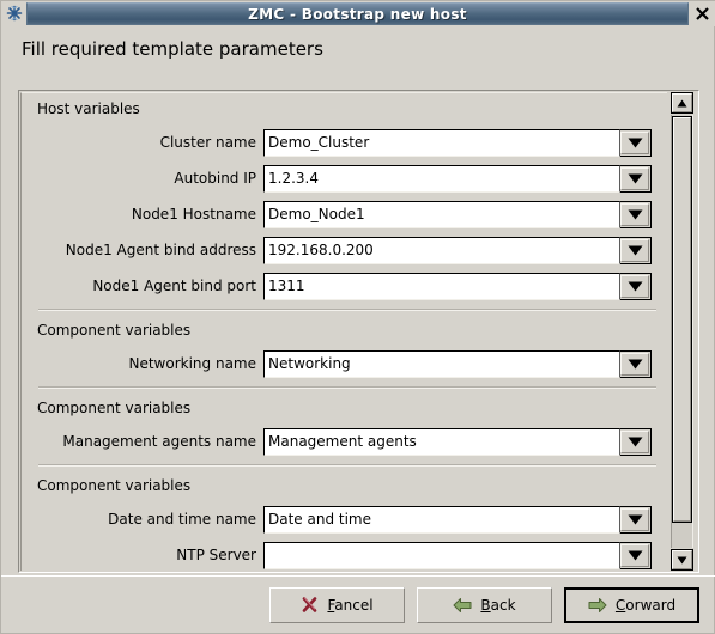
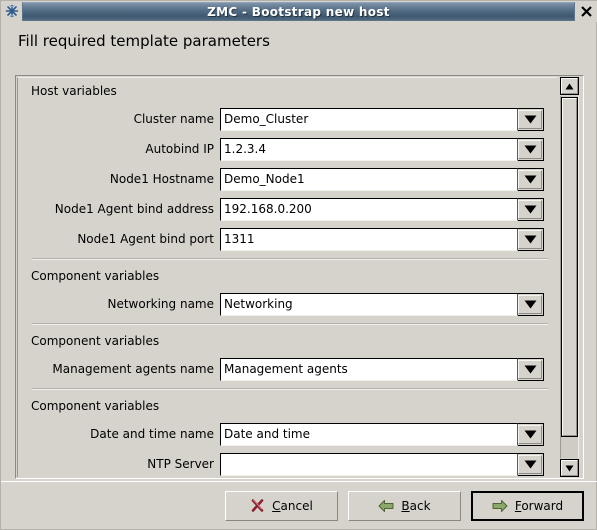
  ZMC - Bootstrap new host
  Fill required template parameters
  Host variables
  Cluster name
  Demo_Cluster
  Autobind IP
  1.2.3.4
  Node1 Hostname
  Demo_Node1
  Node1 Agent bind address
  192.168.0.200
  Node1 Agent bind port
  1311
  Component variables
  Networking name
  Networking
  Component variables
  Management agents name
  Management agents
  Component variables
  Date and time name
  Date and time
  NTP Server
- Fancel
+ Cancel
  Back
- Corward
+ Forward
